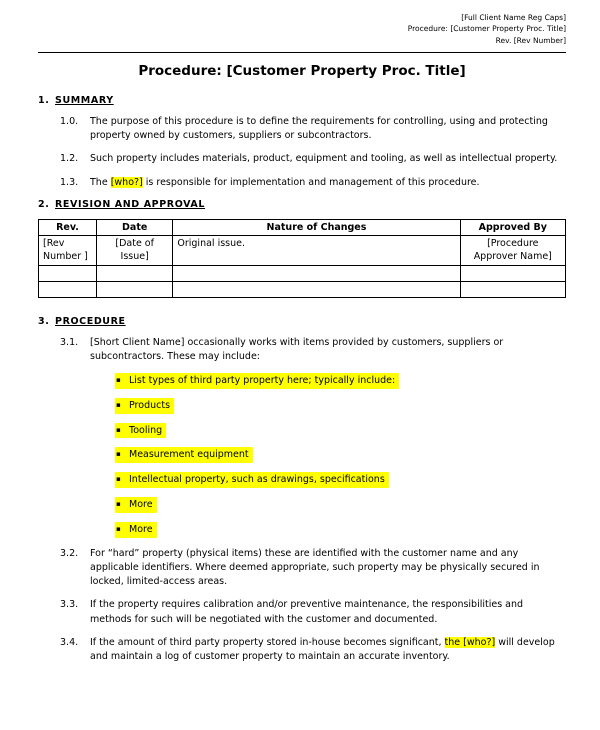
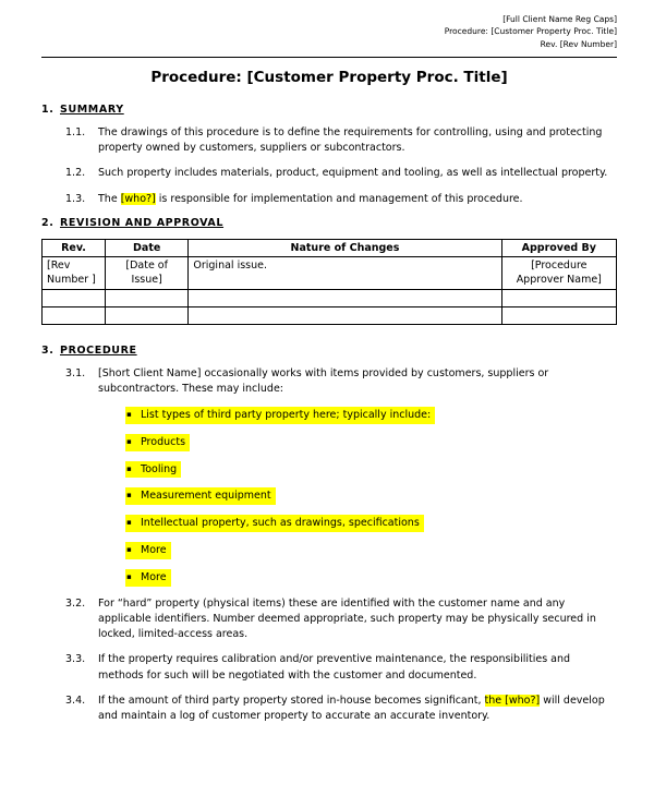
  [Full Client Name Reg Caps]
  Procedure: [Customer Property Proc. Title]
  Rev. [Rev Number]
  Procedure: [Customer Property Proc. Title]
  1.
  SUMMARY
- 1.0.
+ 1.1.
- The purpose of this procedure is to define the requirements for controlling, using and protecting property owned by customers, suppliers or subcontractors.
+ The drawings of this procedure is to define the requirements for controlling, using and protecting property owned by customers, suppliers or subcontractors.
  1.2.
  Such property includes materials, product, equipment and tooling, as well as intellectual property.
  1.3.
  The [who?] is responsible for implementation and management of this procedure.
  2.
  REVISION AND APPROVAL
  Rev.	Date	Nature of Changes	Approved By
  [Rev Number ]	[Date of Issue]	Original issue.	[Procedure Approver Name]
  3.
  PROCEDURE
  3.1.
  [Short Client Name] occasionally works with items provided by customers, suppliers or subcontractors. These may include:
  ▪ List types of third party property here; typically include:
  ▪ Products
  ▪ Tooling
  ▪ Measurement equipment
  ▪ Intellectual property, such as drawings, specifications
  ▪ More
  ▪ More
  3.2.
- For “hard” property (physical items) these are identified with the customer name and any applicable identifiers. Where deemed appropriate, such property may be physically secured in locked, limited-access areas.
+ For “hard” property (physical items) these are identified with the customer name and any applicable identifiers. Number deemed appropriate, such property may be physically secured in locked, limited-access areas.
  3.3.
  If the property requires calibration and/or preventive maintenance, the responsibilities and methods for such will be negotiated with the customer and documented.
  3.4.
- If the amount of third party property stored in-house becomes significant, the [who?] will develop and maintain a log of customer property to maintain an accurate inventory.
+ If the amount of third party property stored in-house becomes significant, the [who?] will develop and maintain a log of customer property to accurate an accurate inventory.
